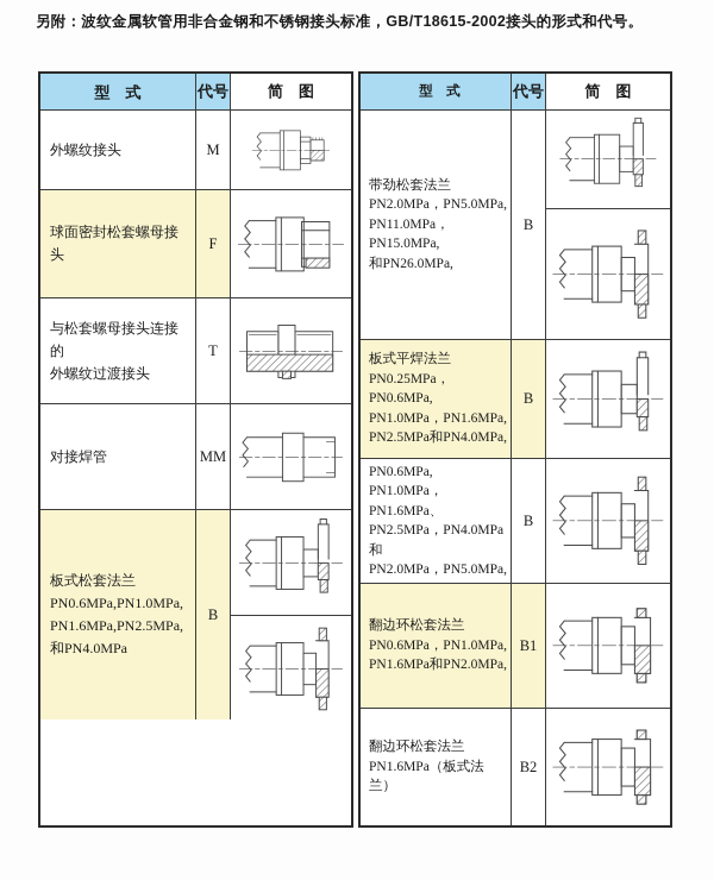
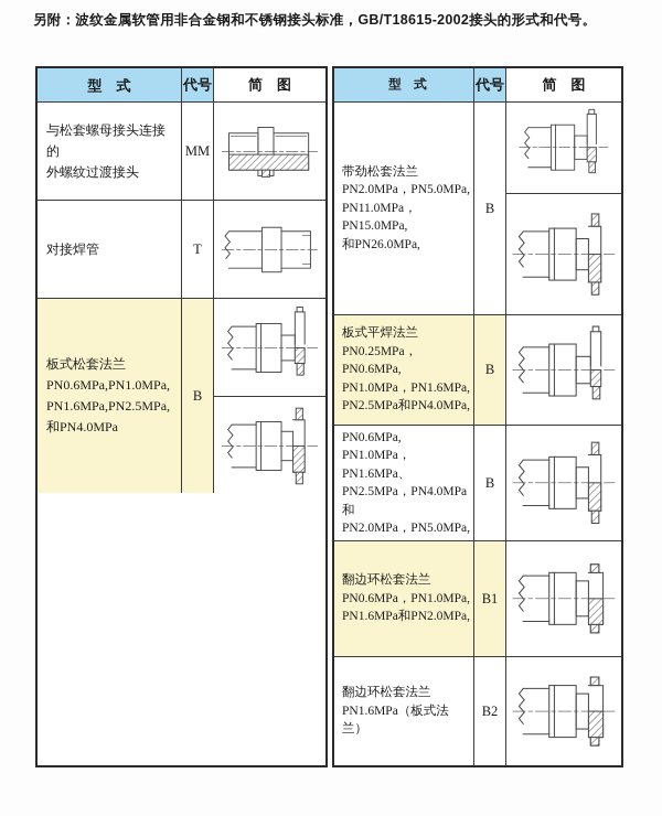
  另附：波纹金属软管用非合金钢和不锈钢接头标准，GB/T18615-2002接头的形式和代号。
  型 式
  代号
  简 图
- 外螺纹接头
- M
- 球面密封松套螺母接头
- F
  与松套螺母接头连接的
  外螺纹过渡接头
- T
+ MM
  对接焊管
- MM
+ T
  板式松套法兰
  PN0.6MPa,PN1.0MPa,
  PN1.6MPa,PN2.5MPa,
  和PN4.0MPa
  B
  型 式
  代号
  简 图
  带劲松套法兰
  PN2.0MPa，PN5.0MPa,
  PN11.0MPa，PN15.0MPa,
  和PN26.0MPa,
  B
  板式平焊法兰
  PN0.25MPa，PN0.6MPa,
  PN1.0MPa，PN1.6MPa,
  PN2.5MPa和PN4.0MPa,
  B
  PN1.0MPa，PN1.6MPa、
  PN2.5MPa，PN4.0MPa和
  PN2.0MPa，PN5.0MPa,
  B
  翻边环松套法兰
  PN0.6MPa，PN1.0MPa,
  PN1.6MPa和PN2.0MPa,
  B1
  翻边环松套法兰
  PN1.6MPa（板式法兰）
  B2
